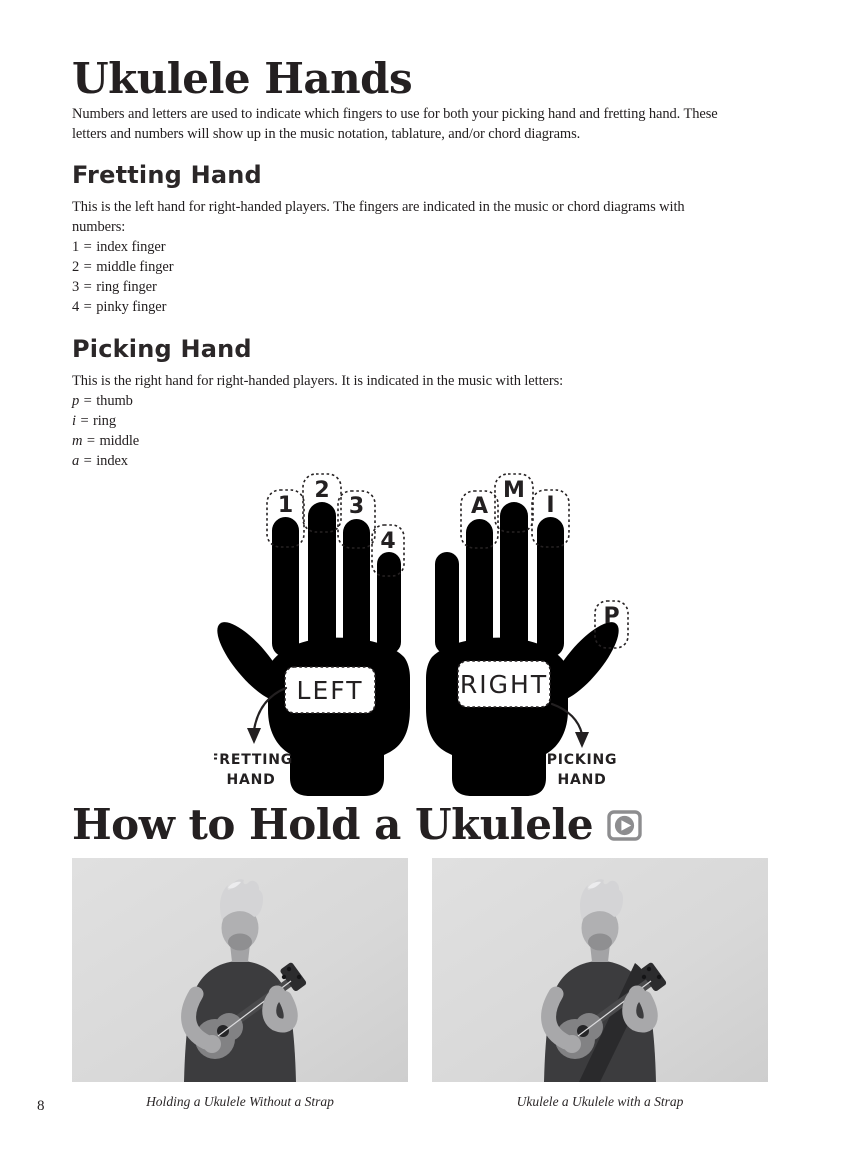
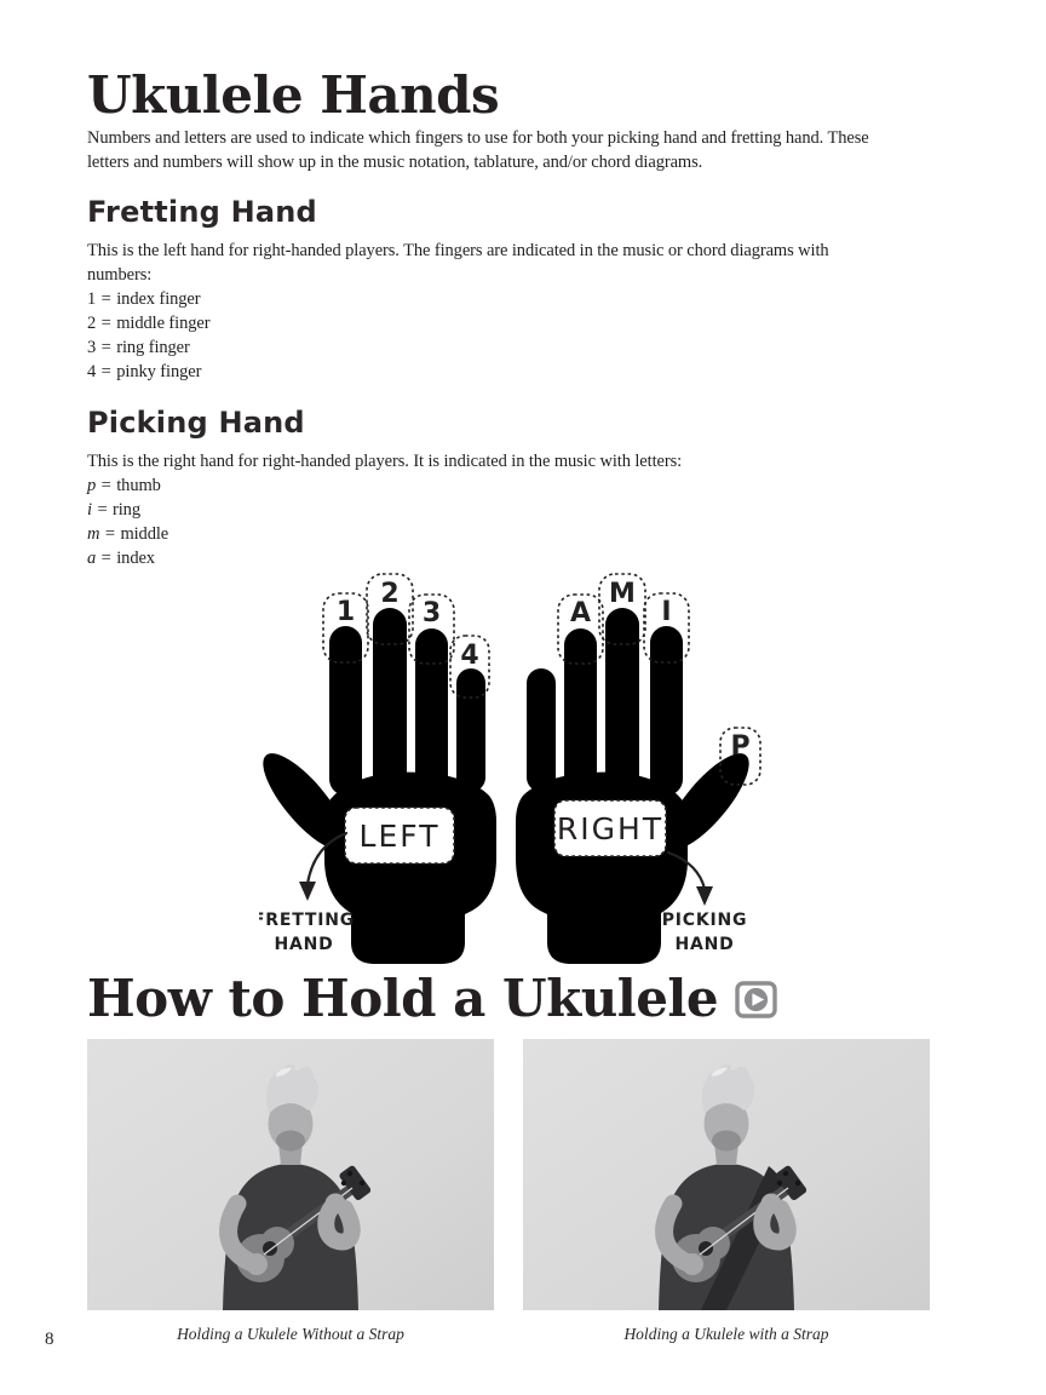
  Ukulele Hands
  Numbers and letters are used to indicate which fingers to use for both your picking hand and fretting hand. These
  letters and numbers will show up in the music notation, tablature, and/or chord diagrams.
  Fretting Hand
  This is the left hand for right-handed players. The fingers are indicated in the music or chord diagrams with
  numbers:
  1 = index finger
  2 = middle finger
  3 = ring finger
  4 = pinky finger
  Picking Hand
  This is the right hand for right-handed players. It is indicated in the music with letters:
  p = thumb
  i = ring
  m = middle
  a = index
  1
  2
  3
  4
  A
  M
  I
  P
  LEFT
  RIGHT
  FRETTING
  HAND
  PICKING
  HAND
  How to Hold a Ukulele
  Holding a Ukulele Without a Strap
- Ukulele a Ukulele with a Strap
+ Holding a Ukulele with a Strap
  8
